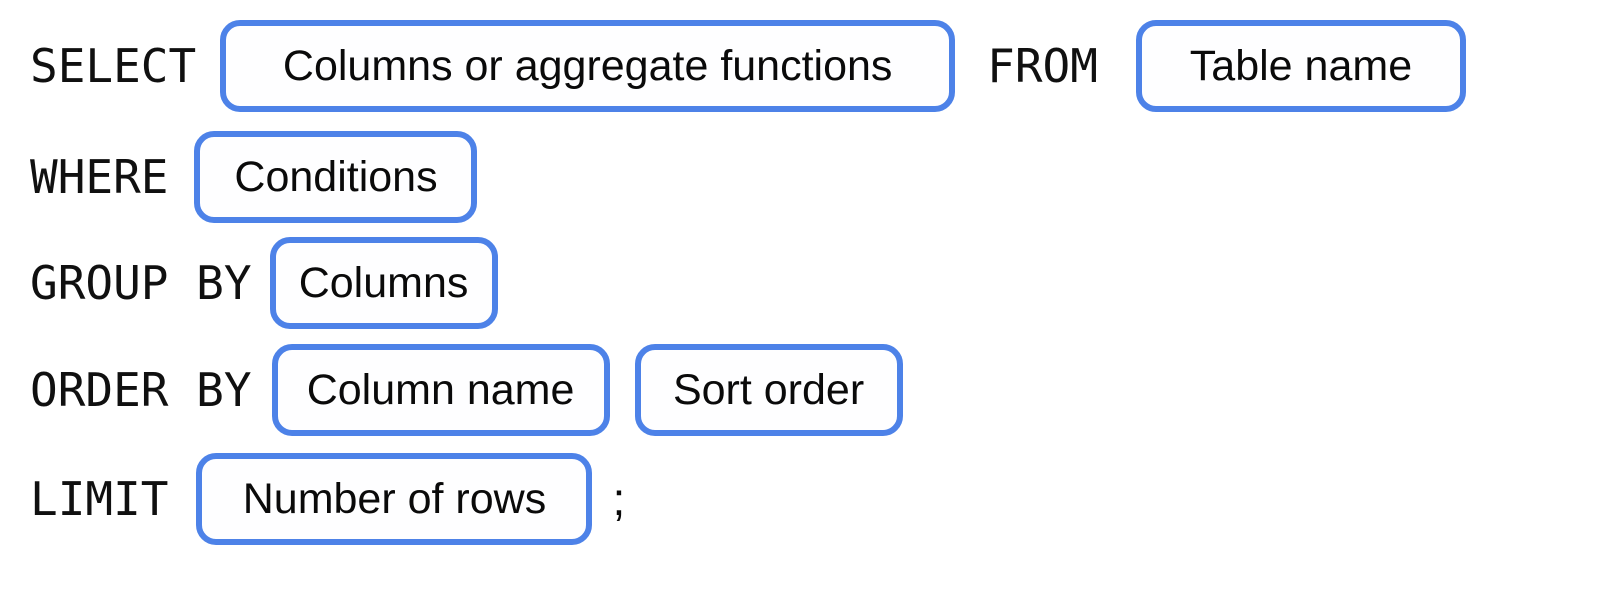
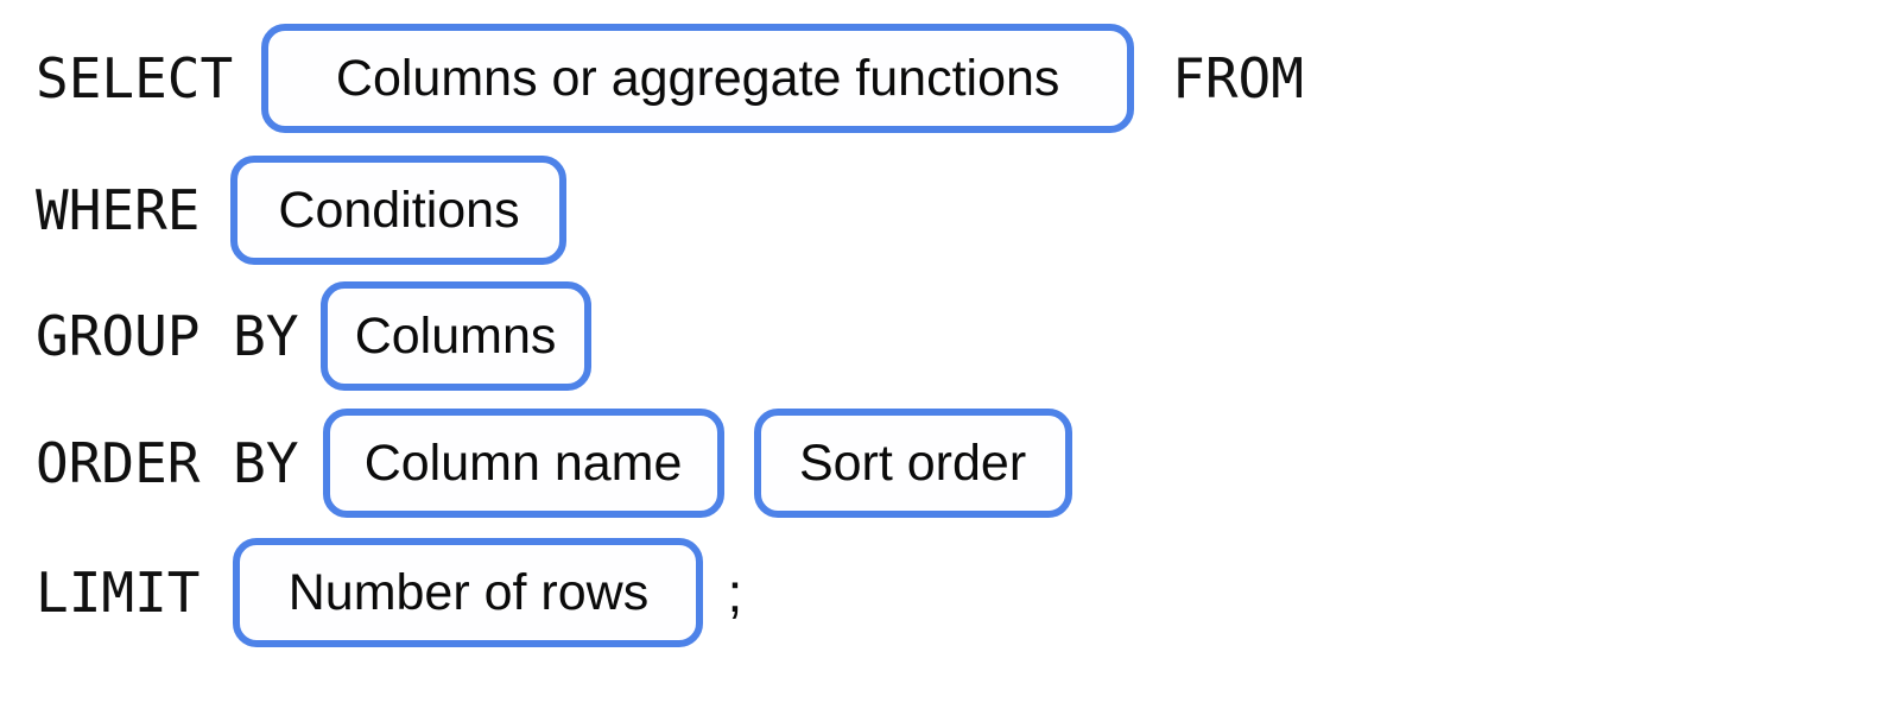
  SELECT
  Columns or aggregate functions
  FROM
- Table name
  WHERE
  Conditions
  GROUP BY
  Columns
  ORDER BY
  Column name
  Sort order
  LIMIT
  Number of rows
  ;
